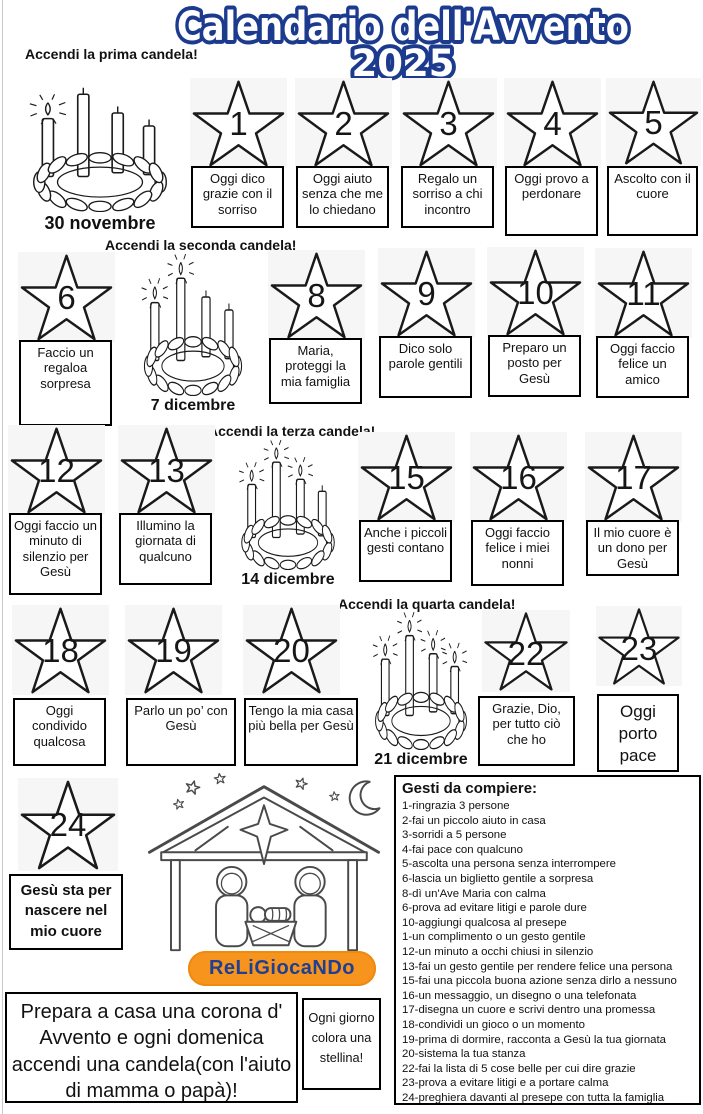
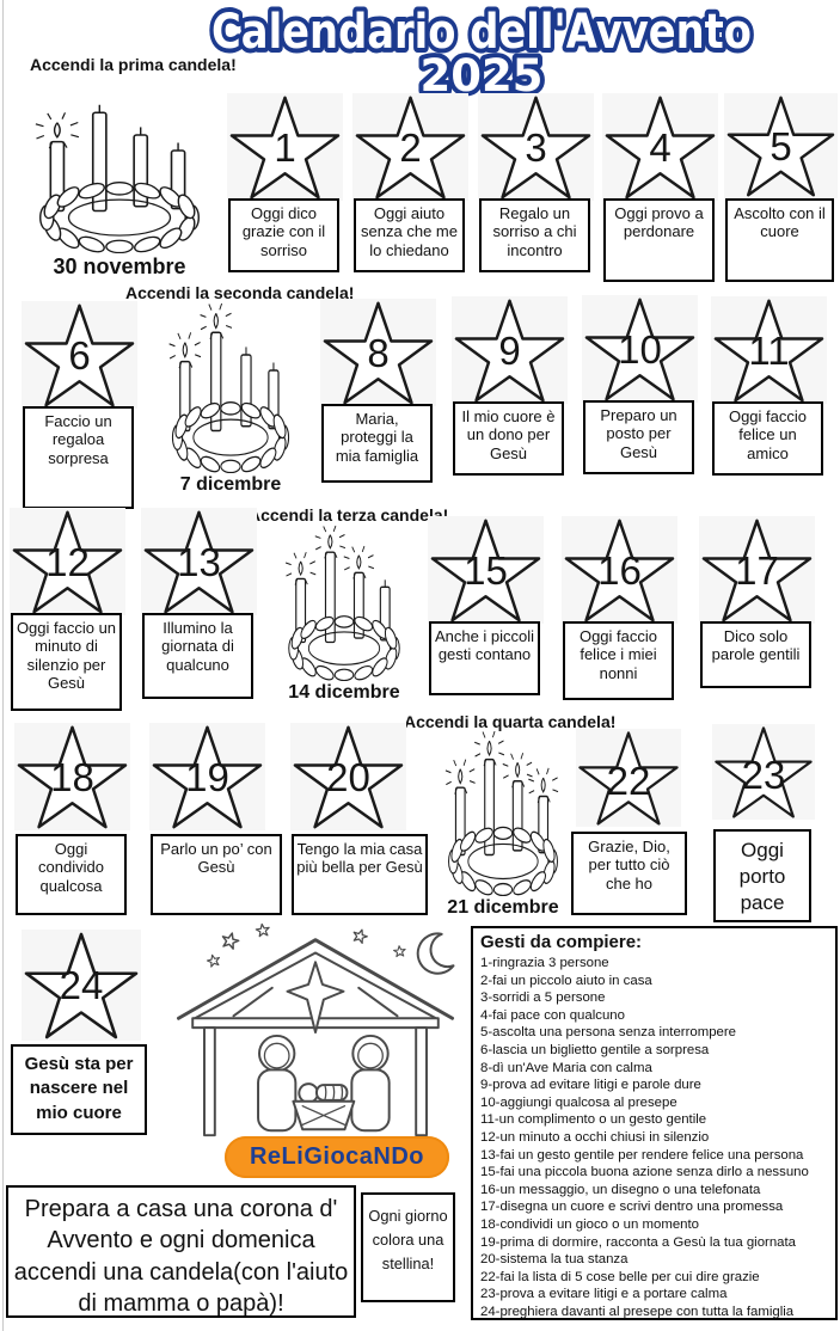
  Calendario dell'Avvento
  2025
  Accendi la prima candela!
  Accendi la seconda candela!
  ccendi la terza candela!
  Accendi la quarta candela!
  30 novembre
  7 dicembre
  14 dicembre
  21 dicembre
  1
  Oggi dico grazie con il sorriso
  2
  Oggi aiuto senza che me lo chiedano
  3
  Regalo un sorriso a chi incontro
  4
  Oggi provo a perdonare
  5
  Ascolto con il cuore
  6
  Faccio un regaloa sorpresa
  8
  Maria, proteggi la mia famiglia
  9
- Dico solo parole gentili
+ Il mio cuore è un dono per Gesù
  10
  Preparo un posto per Gesù
  11
  Oggi faccio felice un amico
  12
  Oggi faccio un minuto di silenzio per Gesù
  13
  Illumino la giornata di qualcuno
  15
  Anche i piccoli gesti contano
  16
  Oggi faccio felice i miei nonni
  17
- Il mio cuore è un dono per Gesù
+ Dico solo parole gentili
  18
  Oggi condivido qualcosa
  19
  Parlo un po’ con Gesù
  20
  Tengo la mia casa più bella per Gesù
  22
  Grazie, Dio, per tutto ciò che ho
  23
  Oggi porto pace
  24
  Gesù sta per nascere nel mio cuore
  ReLiGiocaNDo
  Gesti da compiere:
  1-ringrazia 3 persone
  2-fai un piccolo aiuto in casa
  3-sorridi a 5 persone
  4-fai pace con qualcuno
  5-ascolta una persona senza interrompere
  6-lascia un biglietto gentile a sorpresa
  8-dì un'Ave Maria con calma
- 6-prova ad evitare litigi e parole dure
+ 9-prova ad evitare litigi e parole dure
  10-aggiungi qualcosa al presepe
- 1-un complimento o un gesto gentile
+ 11-un complimento o un gesto gentile
  12-un minuto a occhi chiusi in silenzio
  13-fai un gesto gentile per rendere felice una persona
  15-fai una piccola buona azione senza dirlo a nessuno
  16-un messaggio, un disegno o una telefonata
  17-disegna un cuore e scrivi dentro una promessa
  18-condividi un gioco o un momento
  19-prima di dormire, racconta a Gesù la tua giornata
  20-sistema la tua stanza
  22-fai la lista di 5 cose belle per cui dire grazie
  23-prova a evitare litigi e a portare calma
  24-preghiera davanti al presepe con tutta la famiglia
  Prepara a casa una corona d' Avvento e ogni domenica accendi una candela(con l'aiuto di mamma o papà)!
  Ogni giorno colora una stellina!
